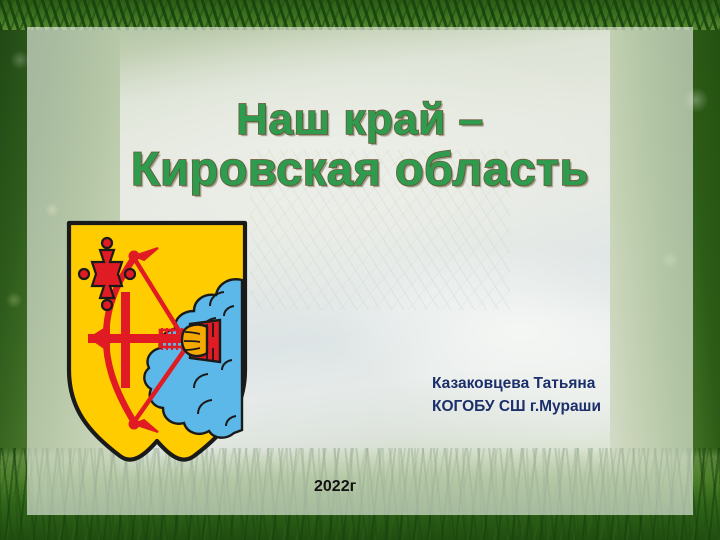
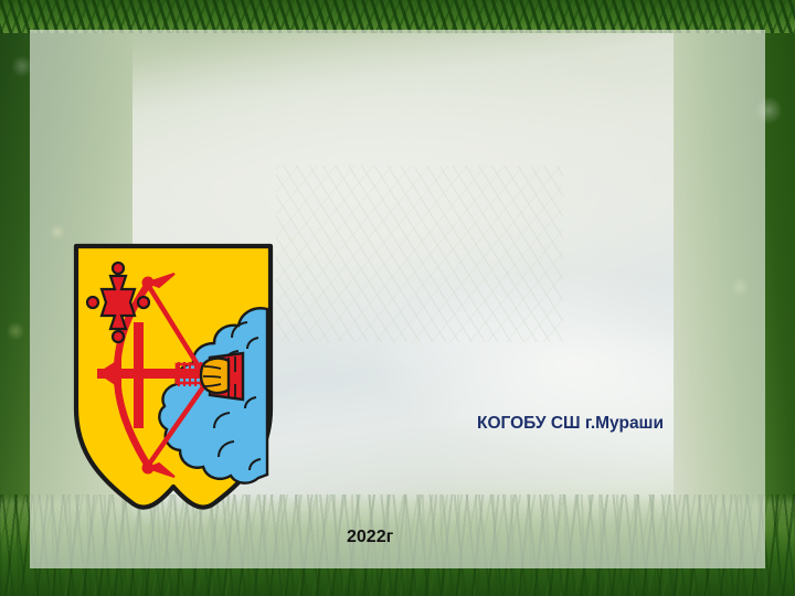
- Наш край –
- Кировская область
- Казаковцева Татьяна
  КОГОБУ СШ г.Мураши
  2022г
